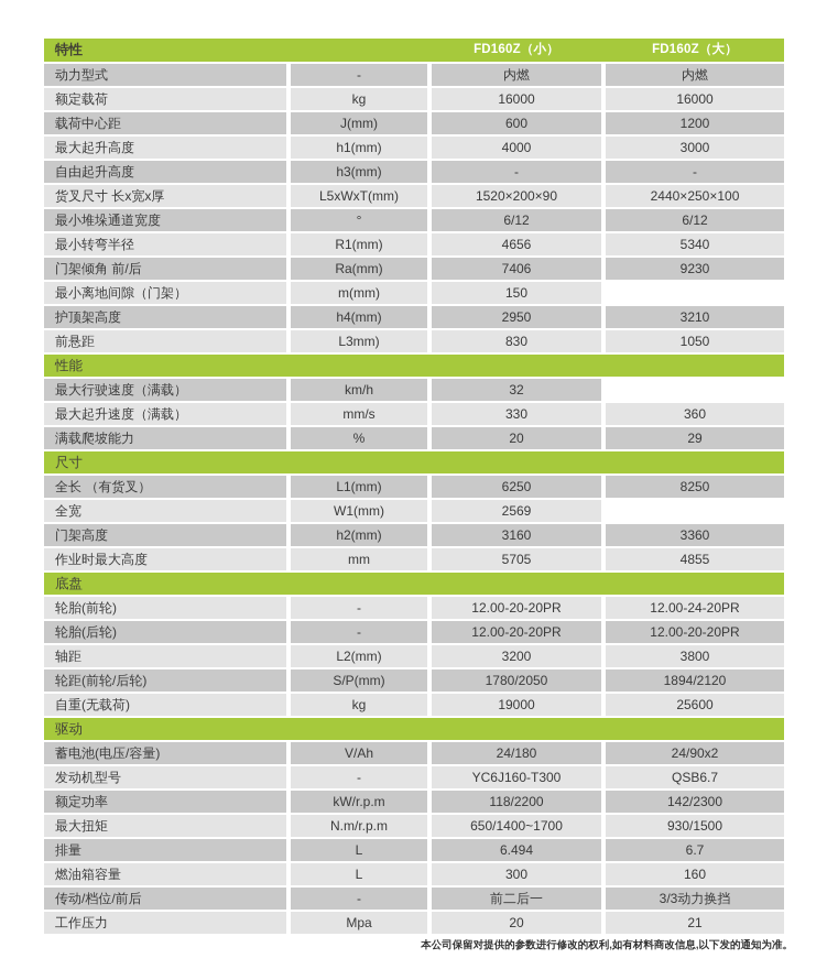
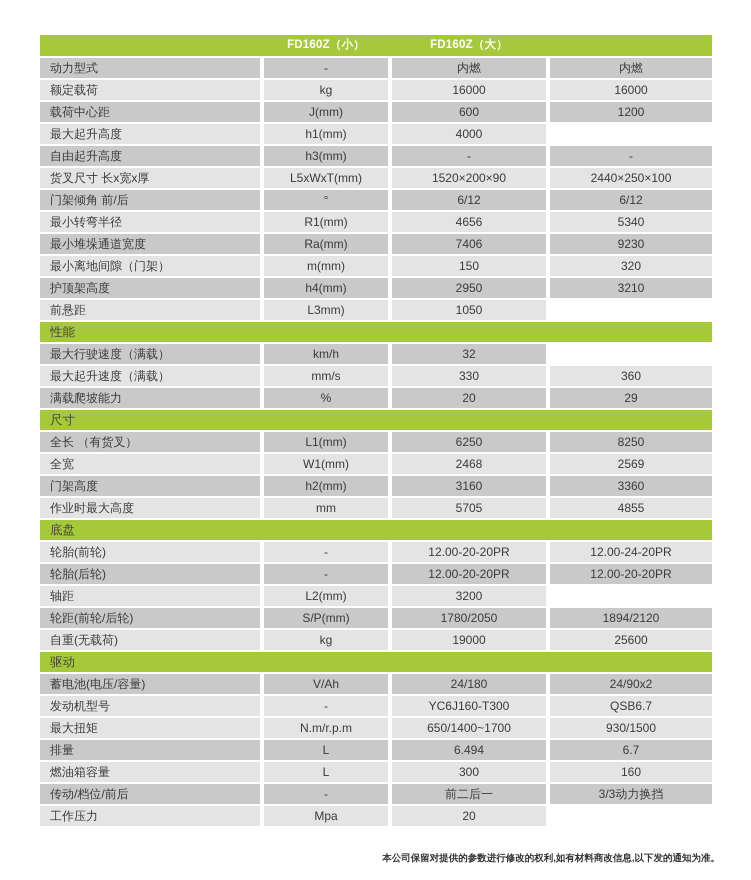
- 特性
  FD160Z（小）
  FD160Z（大）
  动力型式
  -
  内燃
  内燃
  额定载荷
  kg
  16000
  16000
  载荷中心距
  J(mm)
  600
  1200
  最大起升高度
  h1(mm)
  4000
- 3000
  自由起升高度
  h3(mm)
  -
  -
  货叉尺寸 长x宽x厚
  L5xWxT(mm)
  1520×200×90
  2440×250×100
- 最小堆垛通道宽度
+ 门架倾角 前/后
  °
  6/12
  6/12
  最小转弯半径
  R1(mm)
  4656
  5340
- 门架倾角 前/后
+ 最小堆垛通道宽度
  Ra(mm)
  7406
  9230
  最小离地间隙（门架）
  m(mm)
  150
+ 320
  护顶架高度
  h4(mm)
  2950
  3210
  前悬距
  L3mm)
- 830
  1050
  性能
  最大行驶速度（满载）
  km/h
  32
  最大起升速度（满载）
  mm/s
  330
  360
  满载爬坡能力
  %
  20
  29
  尺寸
  全长 （有货叉）
  L1(mm)
  6250
  8250
  全宽
  W1(mm)
+ 2468
  2569
  门架高度
  h2(mm)
  3160
  3360
  作业时最大高度
  mm
  5705
  4855
  底盘
  轮胎(前轮)
  -
  12.00-20-20PR
  12.00-24-20PR
  轮胎(后轮)
  -
  12.00-20-20PR
  12.00-20-20PR
  轴距
  L2(mm)
  3200
- 3800
  轮距(前轮/后轮)
  S/P(mm)
  1780/2050
  1894/2120
  自重(无载荷)
  kg
  19000
  25600
  驱动
  蓄电池(电压/容量)
  V/Ah
  24/180
  24/90x2
  发动机型号
  -
  YC6J160-T300
  QSB6.7
- 额定功率
- kW/r.p.m
- 118/2200
- 142/2300
  最大扭矩
  N.m/r.p.m
  650/1400~1700
  930/1500
  排量
  L
  6.494
  6.7
  燃油箱容量
  L
  300
  160
  传动/档位/前后
  -
  前二后一
  3/3动力换挡
  工作压力
  Mpa
  20
- 21
  本公司保留对提供的参数进行修改的权利,如有材料商改信息,以下发的通知为准。
